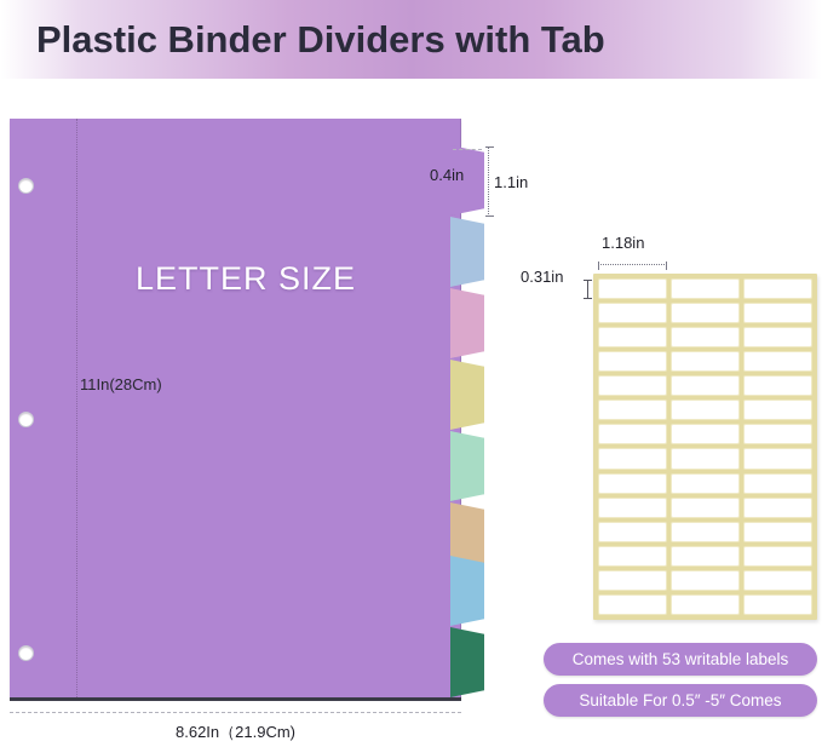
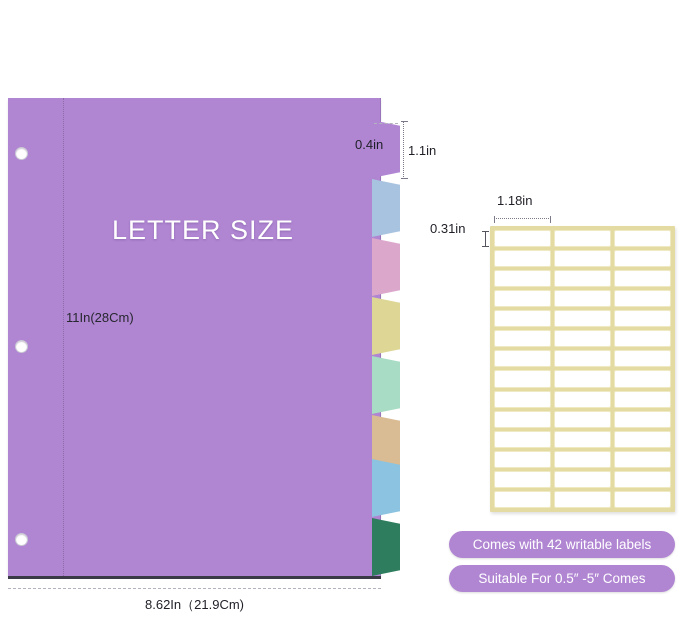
- Plastic Binder Dividers with Tab
  LETTER SIZE
  11In(28Cm)
  0.4in
  1.1in
  8.62In（21.9Cm)
  0.31in
  1.18in
- Comes with 53 writable labels
+ Comes with 42 writable labels
  Suitable For 0.5″ -5″ Comes
